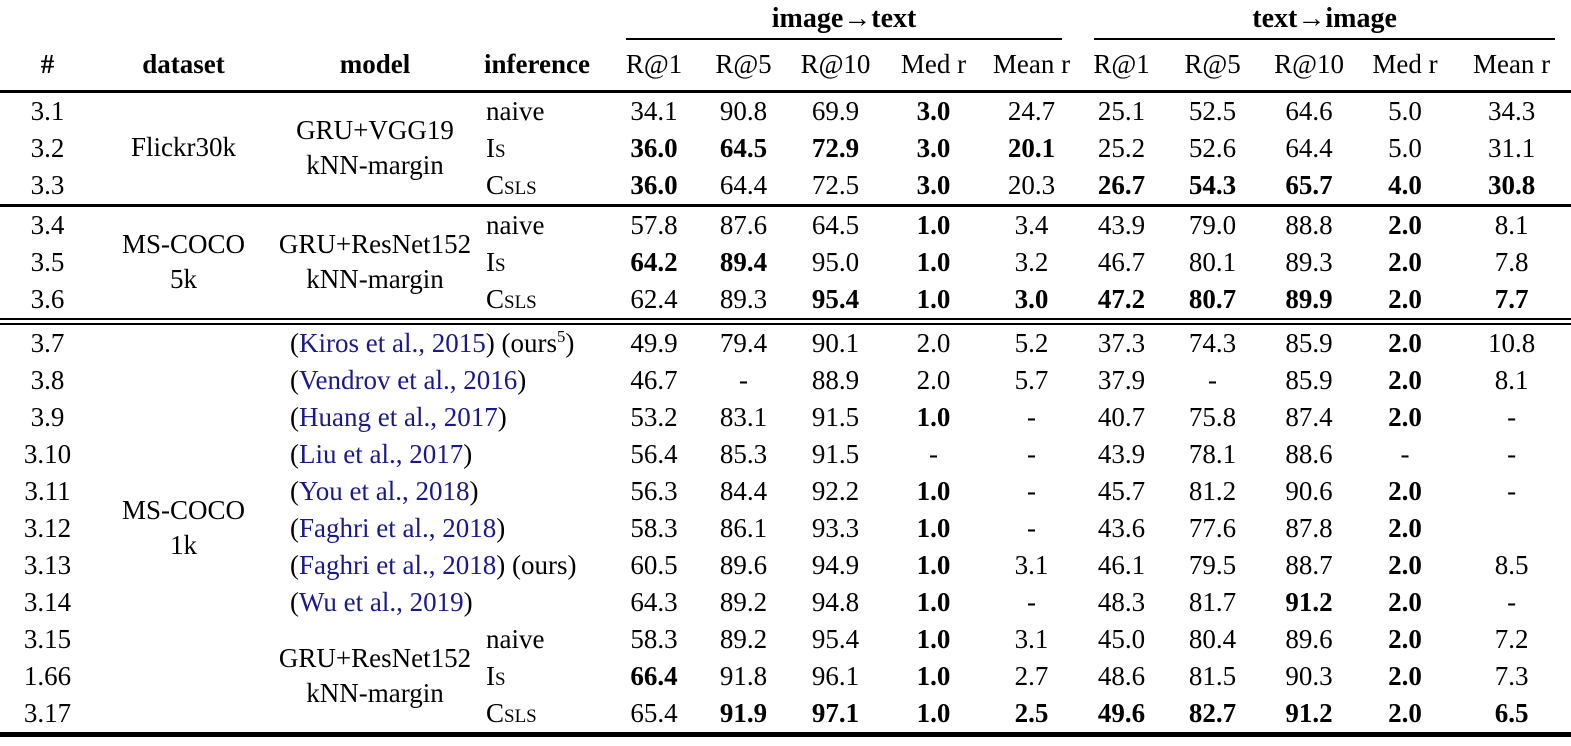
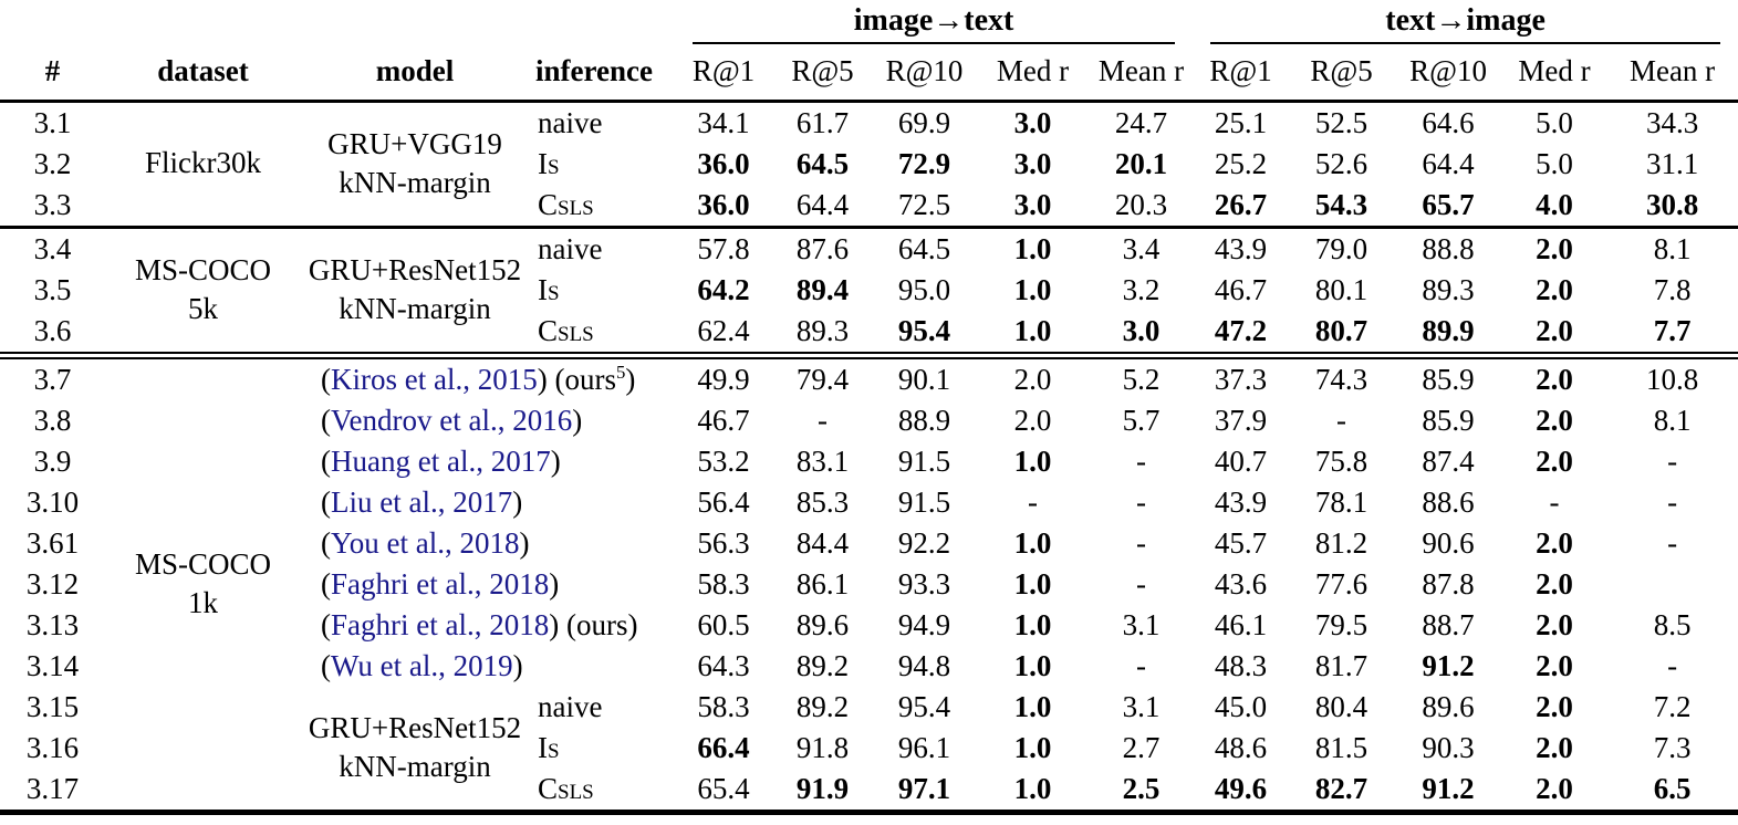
  	image→text	text→image
  #	dataset	model	inference	R@1	R@5	R@10	Med r	Mean r	R@1	R@5	R@10	Med r	Mean r
- 3.1	Flickr30k	GRU+VGG19kNN-margin	naive	34.1	90.8	69.9	3.0	24.7	25.1	52.5	64.6	5.0	34.3
+ 3.1	Flickr30k	GRU+VGG19kNN-margin	naive	34.1	61.7	69.9	3.0	24.7	25.1	52.5	64.6	5.0	34.3
  3.2	Is	36.0	64.5	72.9	3.0	20.1	25.2	52.6	64.4	5.0	31.1
  3.3	Csls	36.0	64.4	72.5	3.0	20.3	26.7	54.3	65.7	4.0	30.8
  3.4	MS-COCO5k	GRU+ResNet152kNN-margin	naive	57.8	87.6	64.5	1.0	3.4	43.9	79.0	88.8	2.0	8.1
  3.5	Is	64.2	89.4	95.0	1.0	3.2	46.7	80.1	89.3	2.0	7.8
  3.6	Csls	62.4	89.3	95.4	1.0	3.0	47.2	80.7	89.9	2.0	7.7
  3.7	MS-COCO1k	(Kiros et al., 2015) (ours5)	49.9	79.4	90.1	2.0	5.2	37.3	74.3	85.9	2.0	10.8
  3.8	(Vendrov et al., 2016)	46.7	-	88.9	2.0	5.7	37.9	-	85.9	2.0	8.1
  3.9	(Huang et al., 2017)	53.2	83.1	91.5	1.0	-	40.7	75.8	87.4	2.0	-
  3.10	(Liu et al., 2017)	56.4	85.3	91.5	-	-	43.9	78.1	88.6	-	-
- 3.11	(You et al., 2018)	56.3	84.4	92.2	1.0	-	45.7	81.2	90.6	2.0	-
+ 3.61	(You et al., 2018)	56.3	84.4	92.2	1.0	-	45.7	81.2	90.6	2.0	-
  3.12	(Faghri et al., 2018)	58.3	86.1	93.3	1.0	-	43.6	77.6	87.8	2.0
  3.13	(Faghri et al., 2018) (ours)	60.5	89.6	94.9	1.0	3.1	46.1	79.5	88.7	2.0	8.5
  3.14	(Wu et al., 2019)	64.3	89.2	94.8	1.0	-	48.3	81.7	91.2	2.0	-
  3.15	GRU+ResNet152kNN-margin	naive	58.3	89.2	95.4	1.0	3.1	45.0	80.4	89.6	2.0	7.2
- 1.66	Is	66.4	91.8	96.1	1.0	2.7	48.6	81.5	90.3	2.0	7.3
+ 3.16	Is	66.4	91.8	96.1	1.0	2.7	48.6	81.5	90.3	2.0	7.3
  3.17	Csls	65.4	91.9	97.1	1.0	2.5	49.6	82.7	91.2	2.0	6.5
